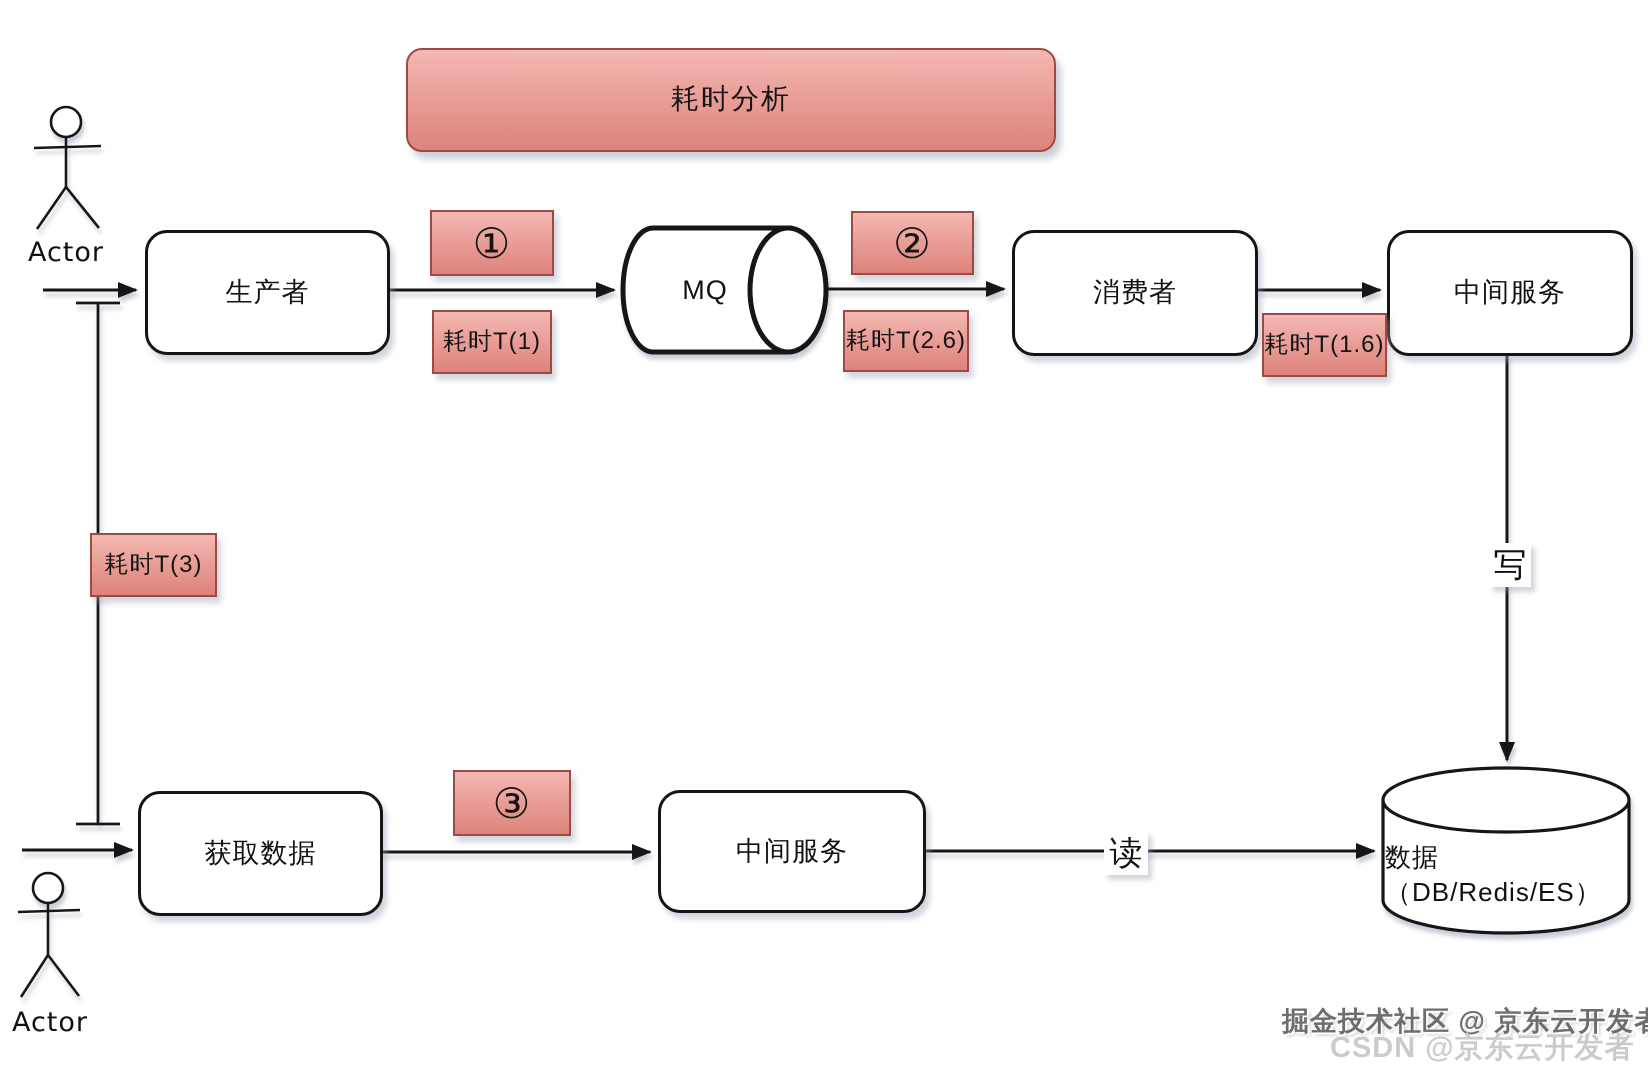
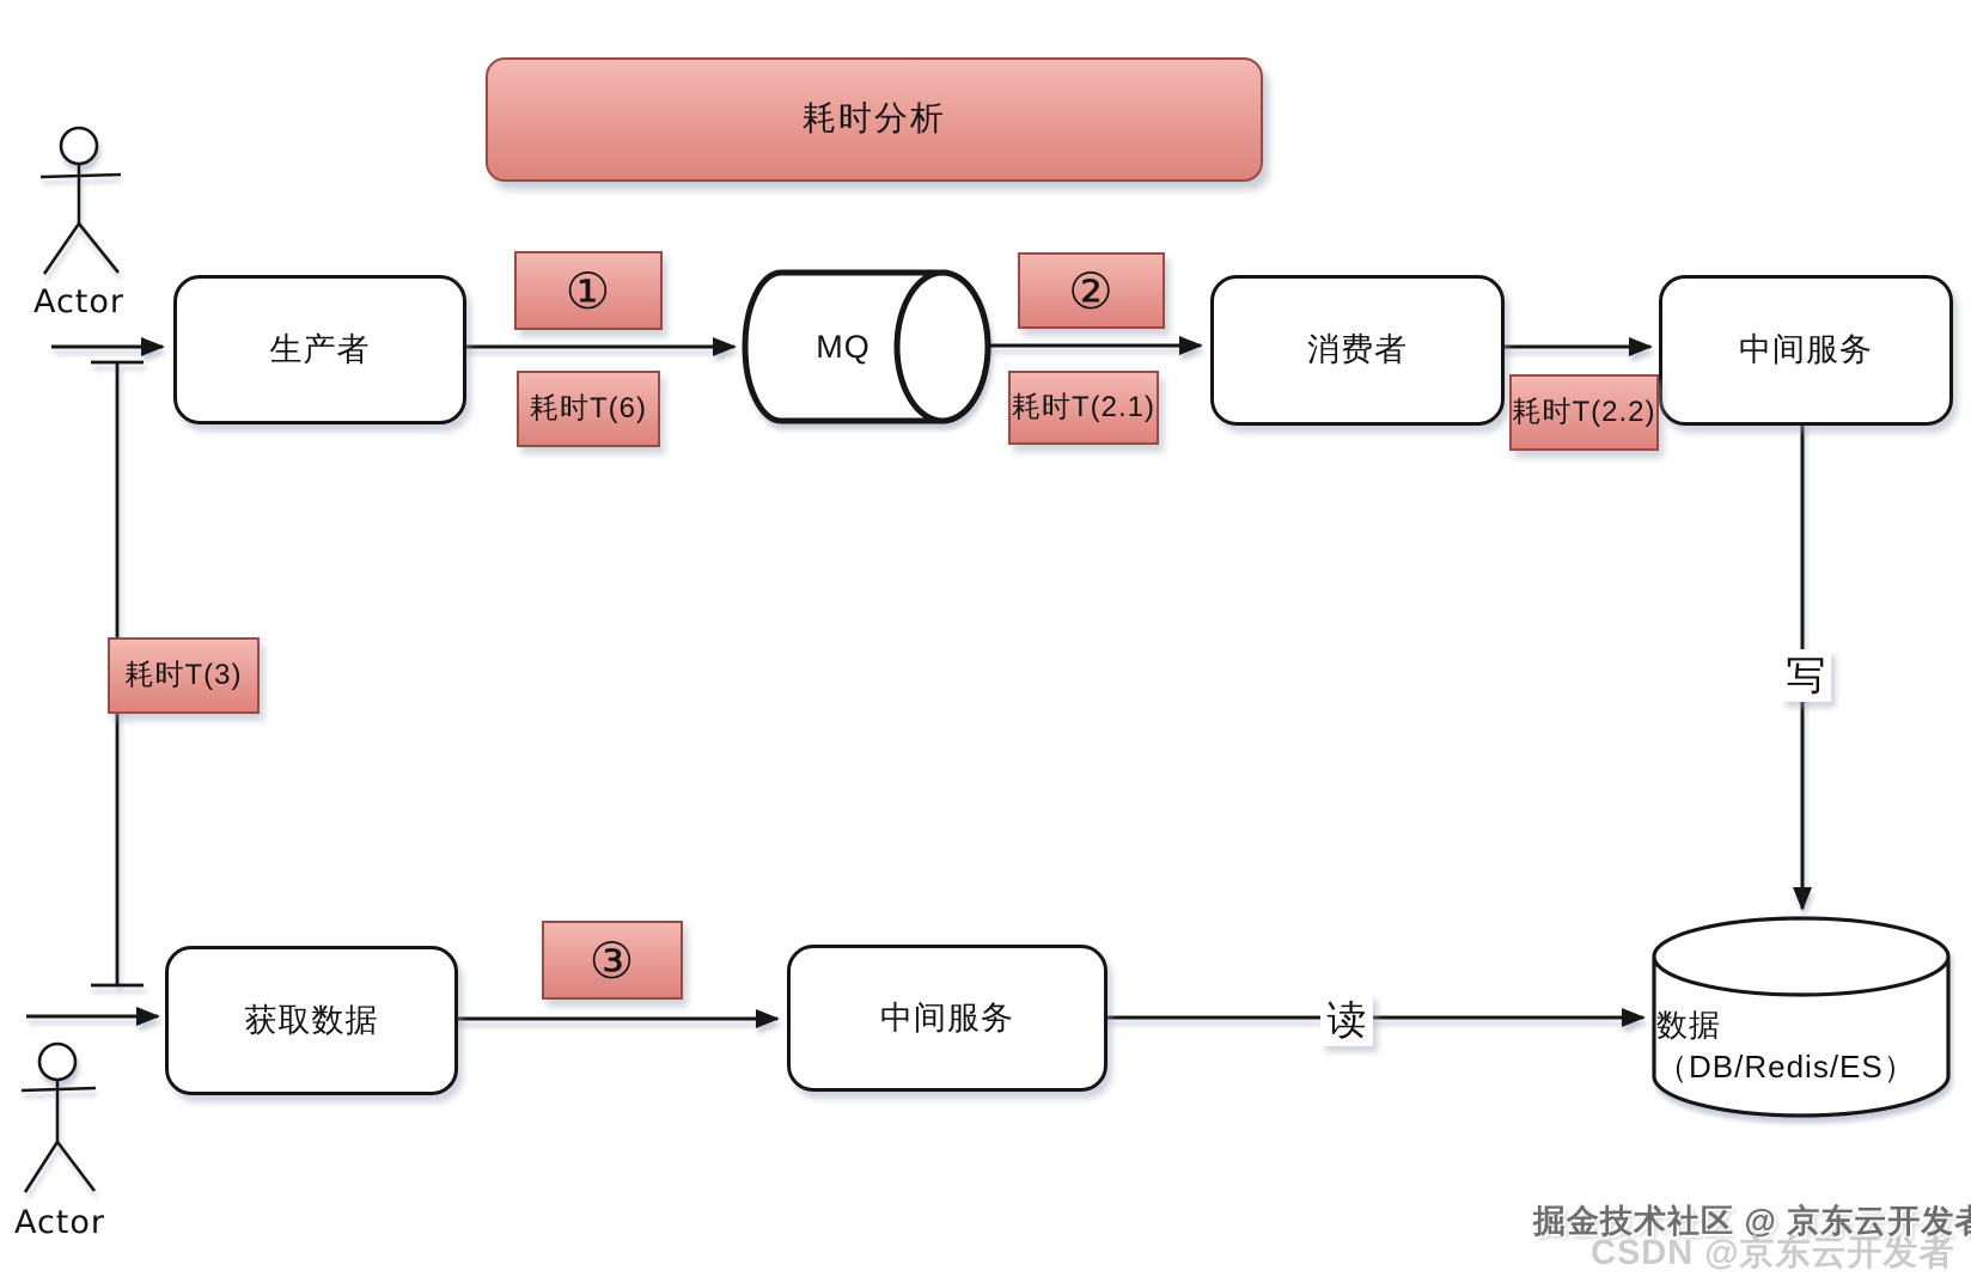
  耗时分析
  生产者
  消费者
  中间服务
  获取数据
  中间服务
  MQ
  数据（DB/Redis/ES）
  ①
  ②
  ③
- 耗时T(1)
+ 耗时T(6)
- 耗时T(2.6)
+ 耗时T(2.1)
- 耗时T(1.6)
+ 耗时T(2.2)
  耗时T(3)
  写
  读
  Actor
  Actor
  掘金技术社区 @ 京东云开发
  CSDN @京东云开发者
